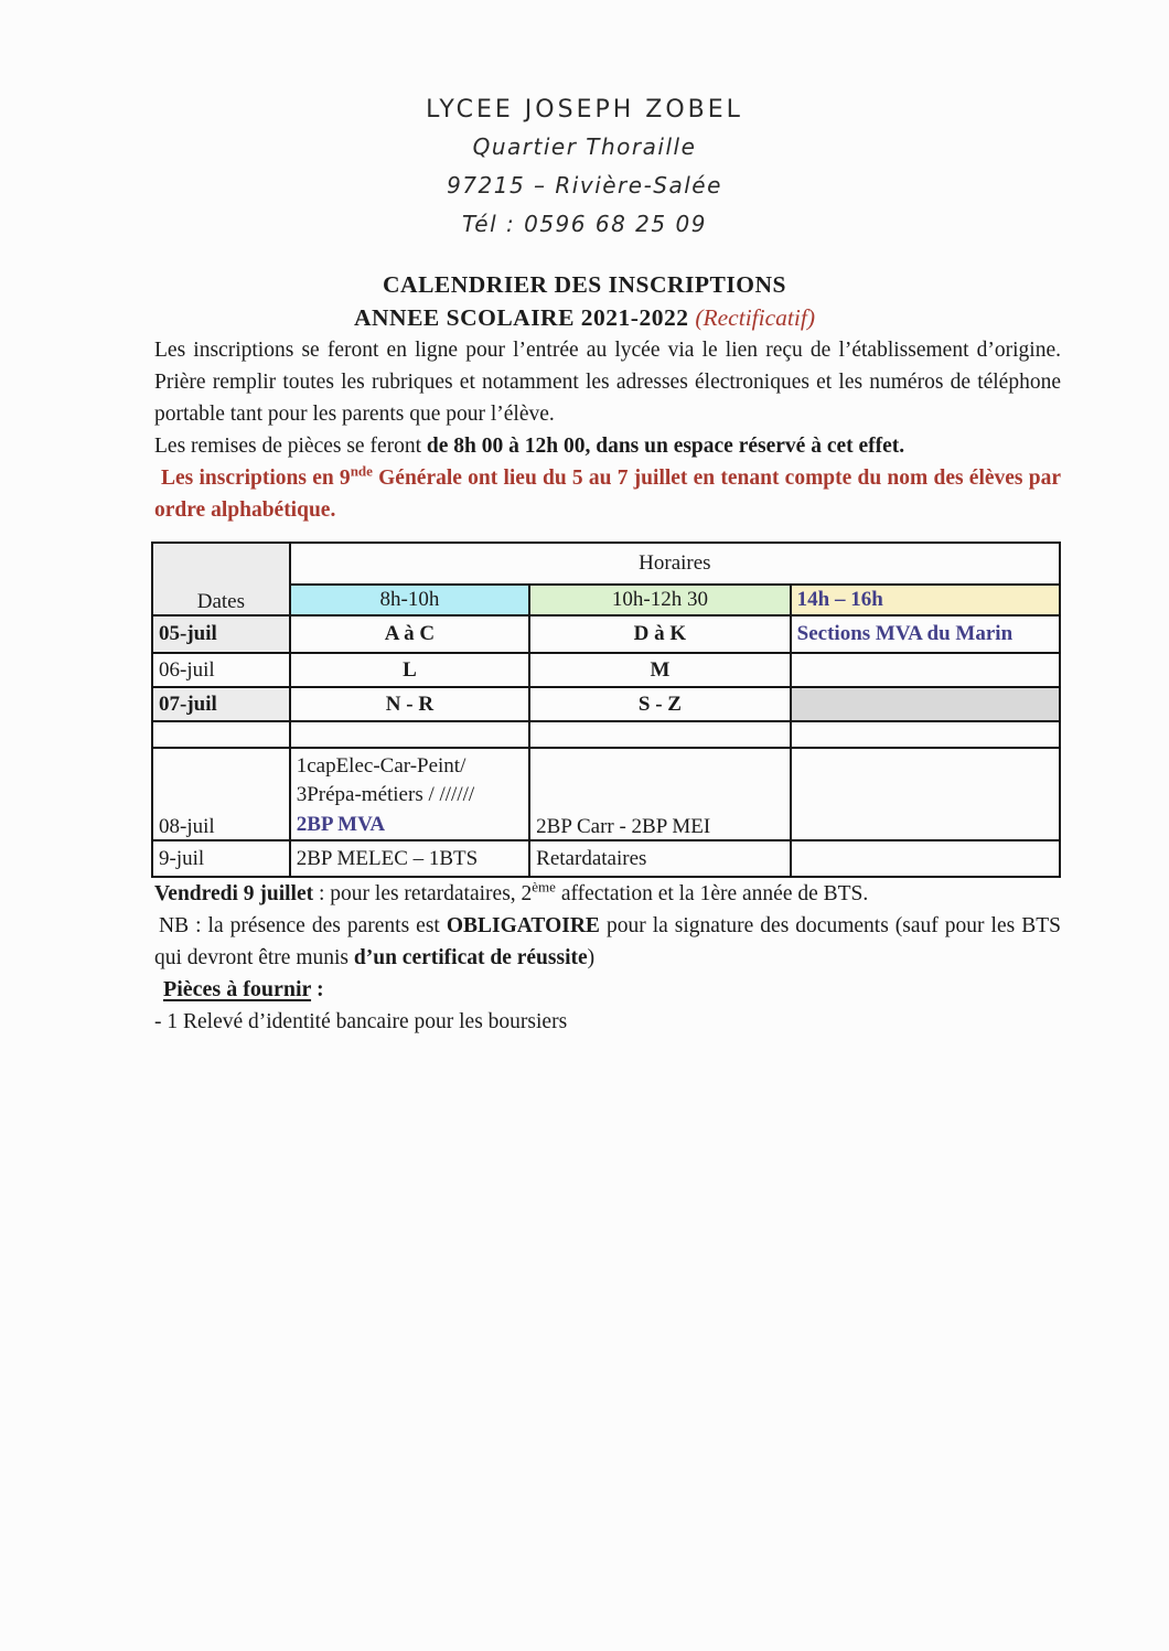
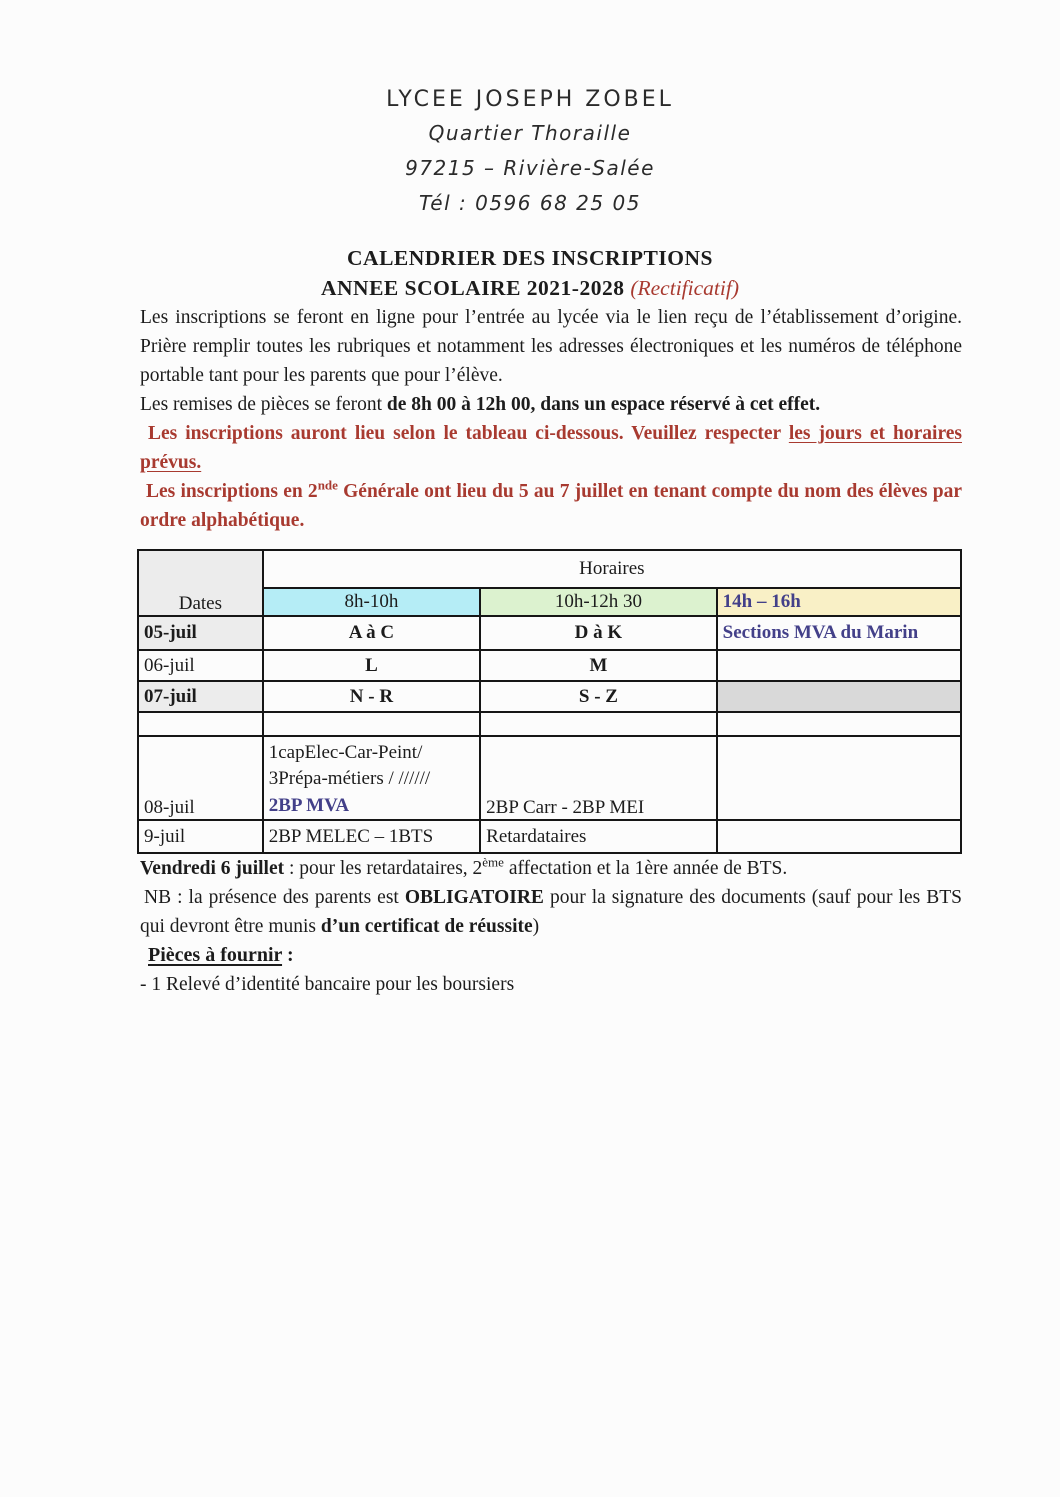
  LYCEE JOSEPH ZOBEL
  Quartier Thoraille
  97215 – Rivière-Salée
- Tél : 0596 68 25 09
+ Tél : 0596 68 25 05
  CALENDRIER DES INSCRIPTIONS
- ANNEE SCOLAIRE 2021-2022 (Rectificatif)
+ ANNEE SCOLAIRE 2021-2028 (Rectificatif)
  Les inscriptions se feront en ligne pour l’entrée au lycée via le lien reçu de l’établissement d’origine. Prière remplir toutes les rubriques et notamment les adresses électroniques et les numéros de téléphone portable tant pour les parents que pour l’élève.
  Les remises de pièces se feront de 8h 00 à 12h 00, dans un espace réservé à cet effet.
+ Les inscriptions auront lieu selon le tableau ci-dessous. Veuillez respecter les jours et horaires prévus.
- Les inscriptions en 9nde Générale ont lieu du 5 au 7 juillet en tenant compte du nom des élèves par ordre alphabétique.
+ Les inscriptions en 2nde Générale ont lieu du 5 au 7 juillet en tenant compte du nom des élèves par ordre alphabétique.
  Dates	Horaires
  8h-10h	10h-12h 30	14h – 16h
  05-juil	A à C	D à K	Sections MVA du Marin
  06-juil	L	M
  07-juil	N - R	S - Z
  08-juil	1capElec-Car-Peint/ 3Prépa-métiers / ////// 2BP MVA	2BP Carr - 2BP MEI
  9-juil	2BP MELEC – 1BTS	Retardataires
- Vendredi 9 juillet : pour les retardataires, 2ème affectation et la 1ère année de BTS.
+ Vendredi 6 juillet : pour les retardataires, 2ème affectation et la 1ère année de BTS.
  NB : la présence des parents est OBLIGATOIRE pour la signature des documents (sauf pour les BTS qui devront être munis d’un certificat de réussite)
  Pièces à fournir :
  - 1 Relevé d’identité bancaire pour les boursiers
